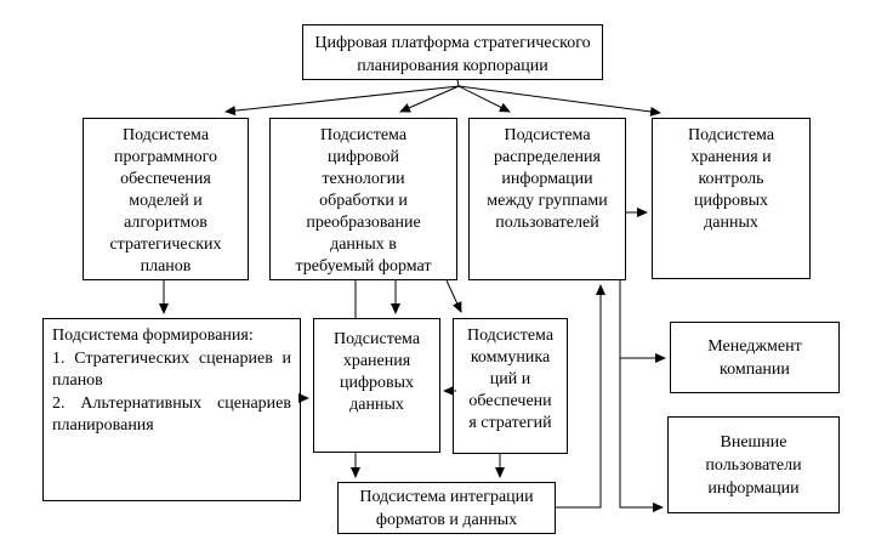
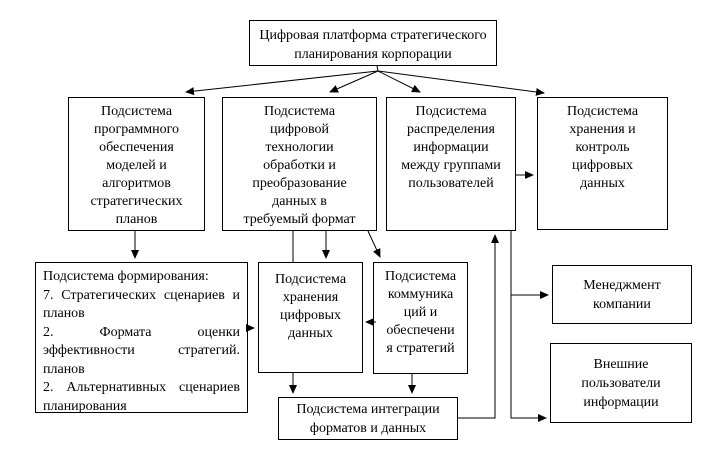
  Цифровая платформа стратегического
  планирования корпорации
  Подсистема
  программного
  обеспечения
  моделей и
  алгоритмов
  стратегических
  планов
  Подсистема
  цифровой
  технологии
  обработки и
  преобразование
  данных в
  требуемый формат
  Подсистема
  распределения
  информации
  между группами
  пользователей
  Подсистема
  хранения и
  контроль
  цифровых
  данных
  Подсистема формирования:
- 1. Стратегических сценариев и планов
+ 7. Стратегических сценариев и планов
+ 2. Формата оценки эффективности стратегий. планов
  2. Альтернативных сценариев планирования
  Подсистема
  хранения
  цифровых
  данных
  Подсистема
  коммуника
  ций и
  обеспечени
  я стратегий
  Менеджмент
  компании
  Внешние
  пользователи
  информации
  Подсистема интеграции
  форматов и данных
